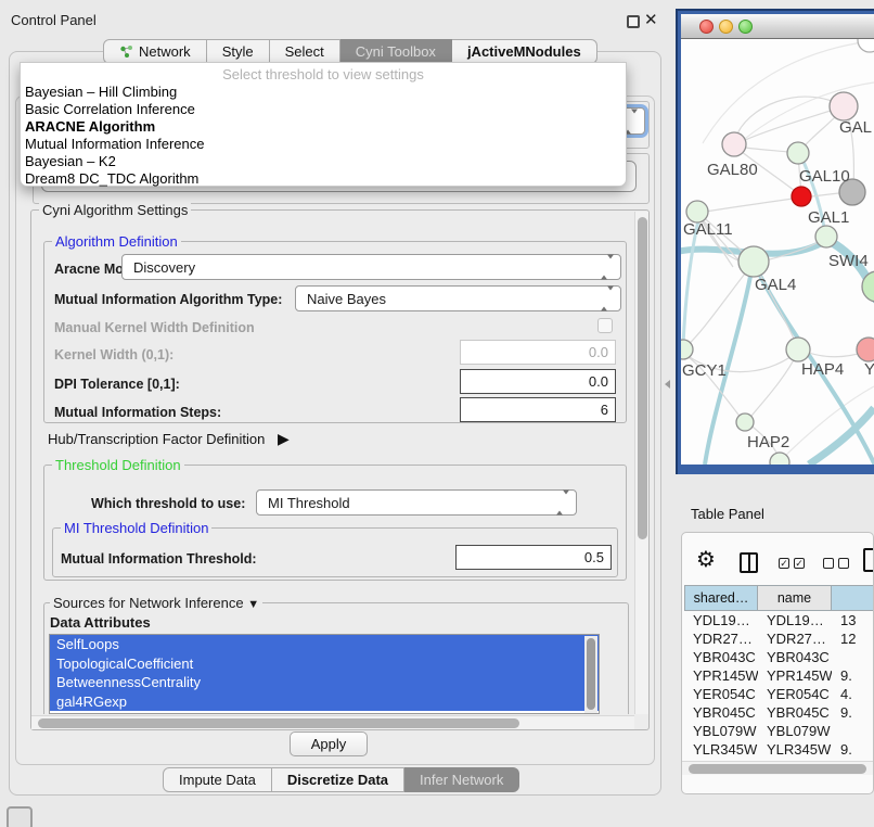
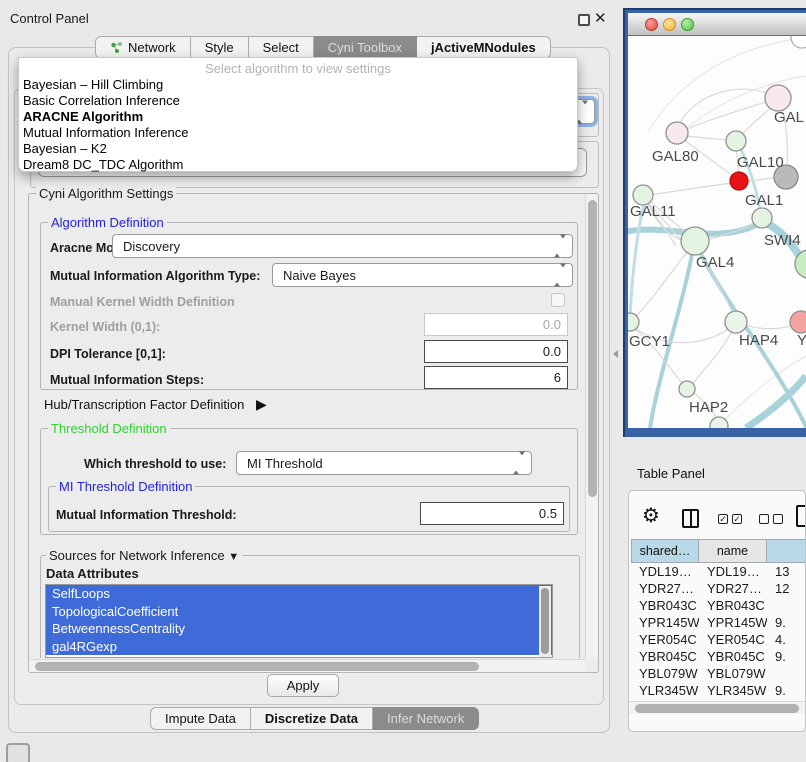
  Control Panel
  ✕
  Network
  Style
  Select
  Cyni Toolbox
  jActiveMNodules
- Select threshold to view settings
+ Select algorithm to view settings
  Bayesian – Hill Climbing
  Basic Correlation Inference
  ARACNE Algorithm
  Mutual Information Inference
  Bayesian – K2
  Dream8 DC_TDC Algorithm
  Cyni Algorithm Settings
  Algorithm Definition
  Aracne Mo
  Discovery
  Mutual Information Algorithm Type:
  Naive Bayes
  Manual Kernel Width Definition
  Kernel Width (0,1):
  0.0
  DPI Tolerance [0,1]:
  0.0
  Mutual Information Steps:
  6
  Hub/Transcription Factor Definition ▶
  Threshold Definition
  Which threshold to use:
  MI Threshold
  MI Threshold Definition
  Mutual Information Threshold:
  0.5
  Sources for Network Inference ▼
  Data Attributes
  SelfLoops
  TopologicalCoefficient
  BetweennessCentrality
  gal4RGexp
  Apply
  Impute Data
  Discretize Data
  Infer Network
  GAL
  GAL80
  GAL10
  GAL1
  GAL11
  SWI4
  GAL4
  GCY1
  HAP4
  Y
  HAP2
  Table Panel
  ⚙
  ✓
  ✓
  shared…
  name
  YDL19…
  YDL19…
  13
  YDR27…
  YDR27…
  12
  YBR043C
  YBR043C
  YPR145W
  YPR145W
  9.
  YER054C
  YER054C
  4.
  YBR045C
  YBR045C
  9.
  YBL079W
  YBL079W
  YLR345W
  YLR345W
  9.
